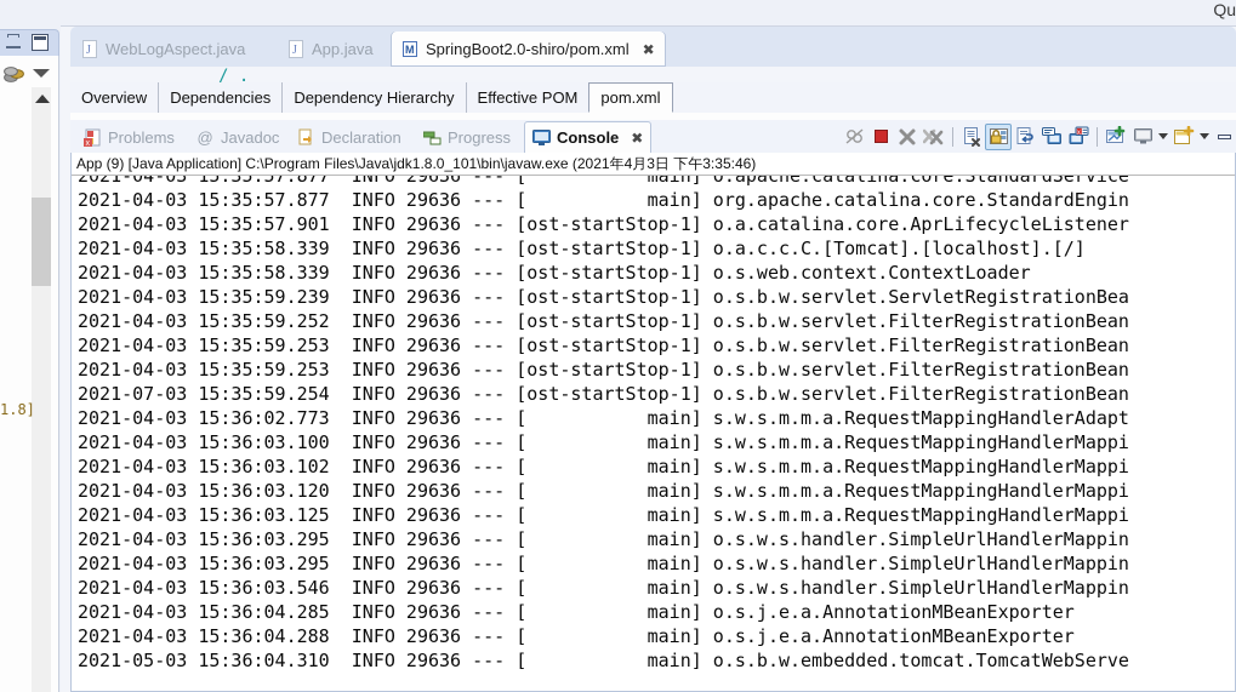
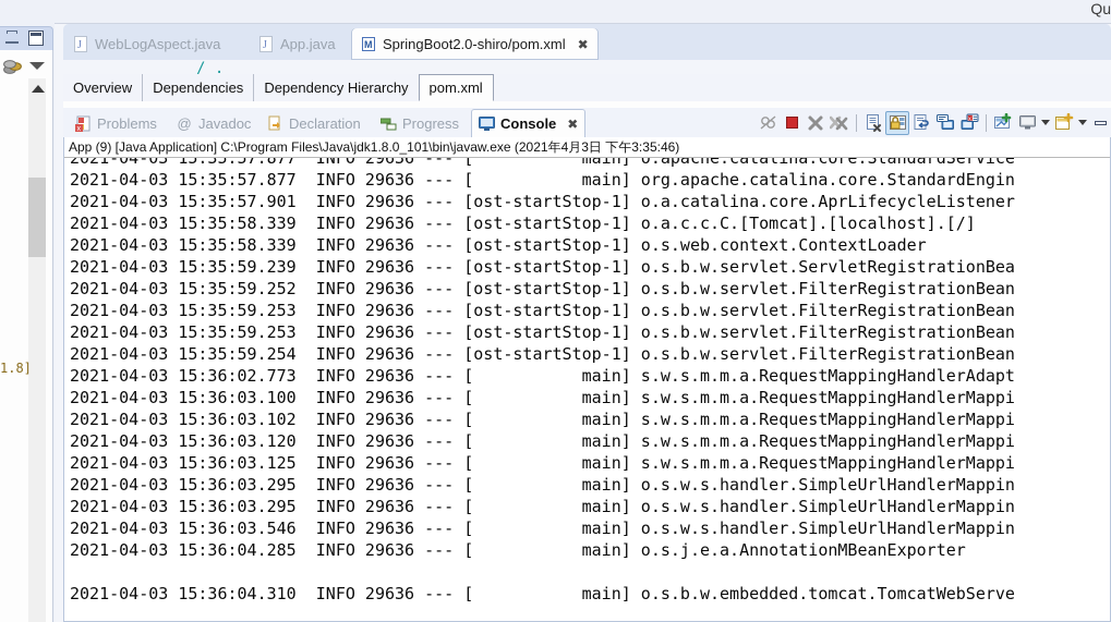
  Qu
  1.8]
  J
  WebLogAspect.java
  J
  App.java
  M
  SpringBoot2.0-shiro/pom.xml
  ✖
  / .
  Overview
  Dependencies
  Dependency Hierarchy
- Effective POM
  pom.xml
  Problems
  @
  Javadoc
  Declaration
  Progress
  Console
  ✖
  App (9) [Java Application] C:\Program Files\Java\jdk1.8.0_101\bin\javaw.exe (2021年4月3日 下午3:35:46)
  2021-04-03 15:35:57.877 INFO 29636 --- [ main] o.apache.catalina.core.StandardService
  2021-04-03 15:35:57.877 INFO 29636 --- [ main] org.apache.catalina.core.StandardEngin
  2021-04-03 15:35:57.901 INFO 29636 --- [ost-startStop-1] o.a.catalina.core.AprLifecycleListener
  2021-04-03 15:35:58.339 INFO 29636 --- [ost-startStop-1] o.a.c.c.C.[Tomcat].[localhost].[/]
  2021-04-03 15:35:58.339 INFO 29636 --- [ost-startStop-1] o.s.web.context.ContextLoader
  2021-04-03 15:35:59.239 INFO 29636 --- [ost-startStop-1] o.s.b.w.servlet.ServletRegistrationBea
  2021-04-03 15:35:59.252 INFO 29636 --- [ost-startStop-1] o.s.b.w.servlet.FilterRegistrationBean
  2021-04-03 15:35:59.253 INFO 29636 --- [ost-startStop-1] o.s.b.w.servlet.FilterRegistrationBean
  2021-04-03 15:35:59.253 INFO 29636 --- [ost-startStop-1] o.s.b.w.servlet.FilterRegistrationBean
- 2021-07-03 15:35:59.254 INFO 29636 --- [ost-startStop-1] o.s.b.w.servlet.FilterRegistrationBean
+ 2021-04-03 15:35:59.254 INFO 29636 --- [ost-startStop-1] o.s.b.w.servlet.FilterRegistrationBean
  2021-04-03 15:36:02.773 INFO 29636 --- [ main] s.w.s.m.m.a.RequestMappingHandlerAdapt
  2021-04-03 15:36:03.100 INFO 29636 --- [ main] s.w.s.m.m.a.RequestMappingHandlerMappi
  2021-04-03 15:36:03.102 INFO 29636 --- [ main] s.w.s.m.m.a.RequestMappingHandlerMappi
  2021-04-03 15:36:03.120 INFO 29636 --- [ main] s.w.s.m.m.a.RequestMappingHandlerMappi
  2021-04-03 15:36:03.125 INFO 29636 --- [ main] s.w.s.m.m.a.RequestMappingHandlerMappi
  2021-04-03 15:36:03.295 INFO 29636 --- [ main] o.s.w.s.handler.SimpleUrlHandlerMappin
  2021-04-03 15:36:03.295 INFO 29636 --- [ main] o.s.w.s.handler.SimpleUrlHandlerMappin
  2021-04-03 15:36:03.546 INFO 29636 --- [ main] o.s.w.s.handler.SimpleUrlHandlerMappin
  2021-04-03 15:36:04.285 INFO 29636 --- [ main] o.s.j.e.a.AnnotationMBeanExporter
- 2021-04-03 15:36:04.288 INFO 29636 --- [ main] o.s.j.e.a.AnnotationMBeanExporter
- 2021-05-03 15:36:04.310 INFO 29636 --- [ main] o.s.b.w.embedded.tomcat.TomcatWebServe
+ 2021-04-03 15:36:04.310 INFO 29636 --- [ main] o.s.b.w.embedded.tomcat.TomcatWebServe
